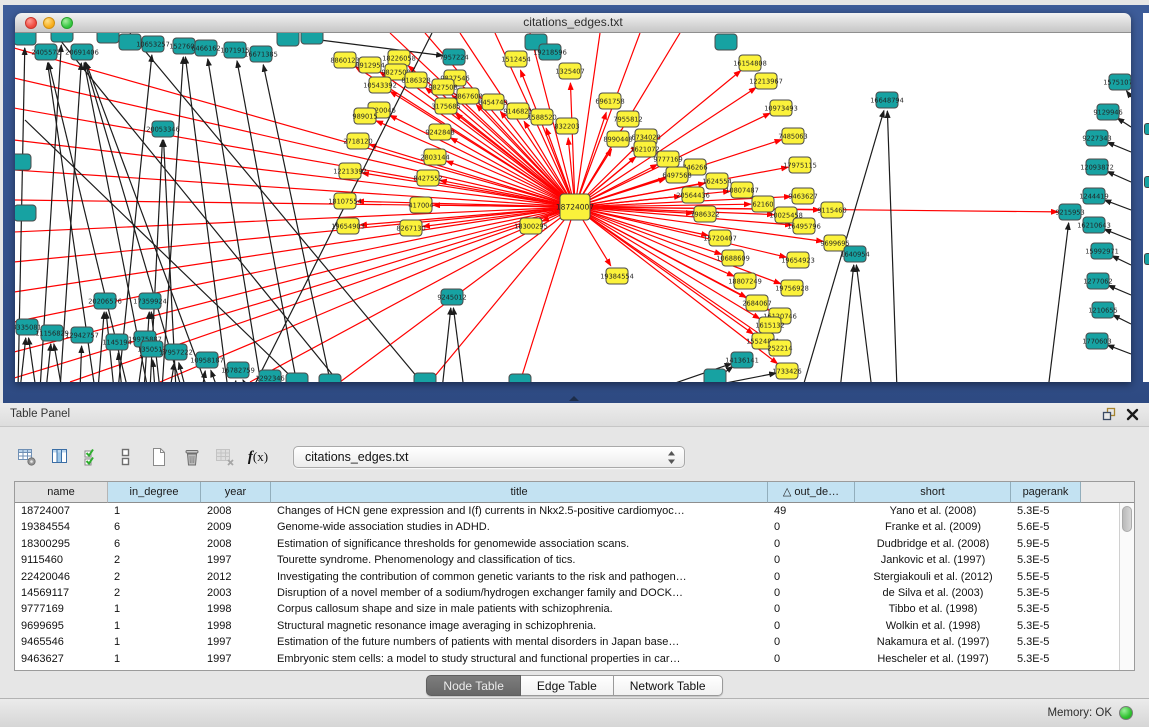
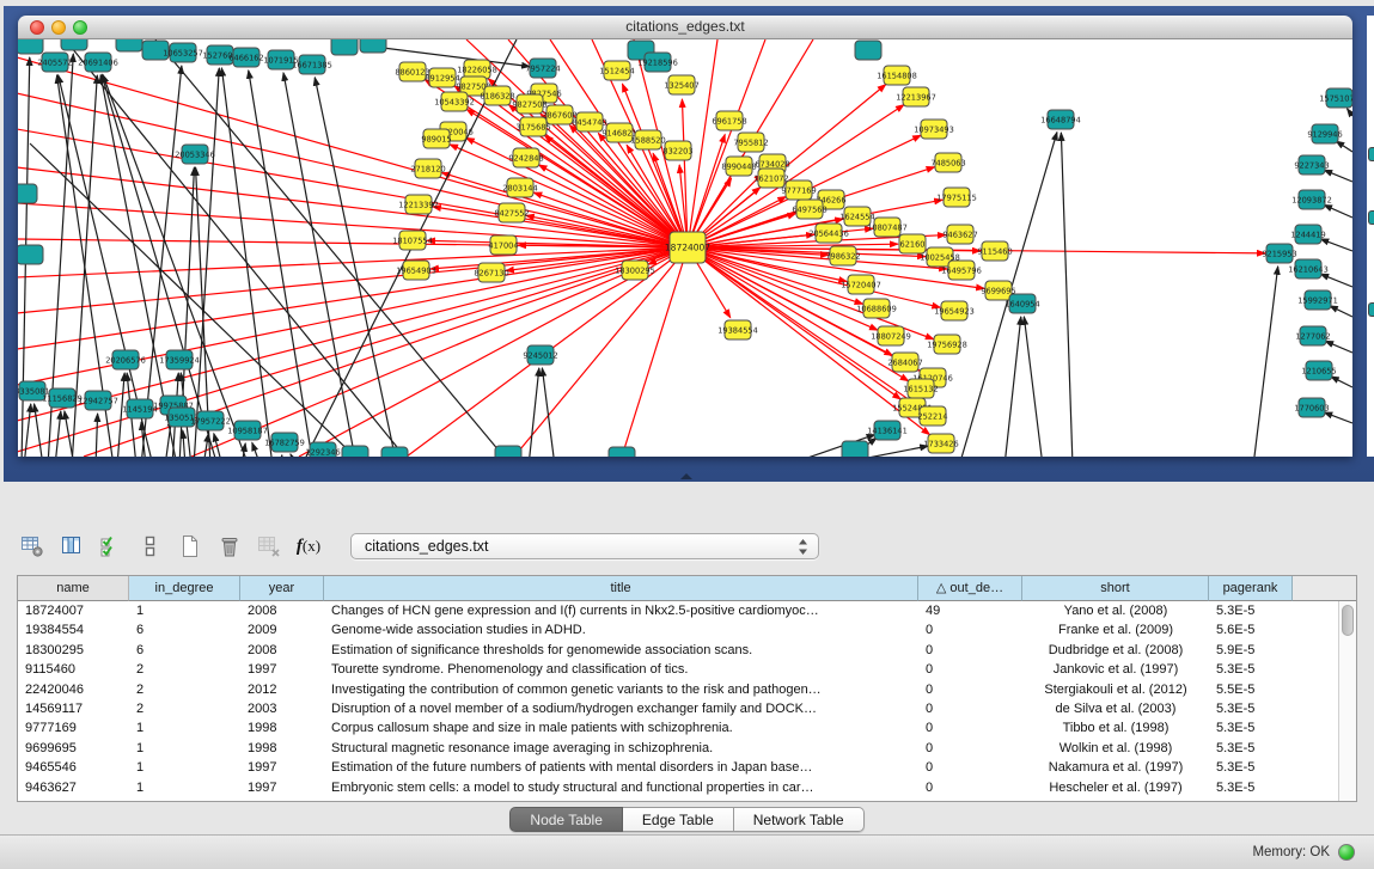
  citations_edges.txt
  18724007
  8860123
  8912954
  18226058
  982750
  10543392
  8186328
  9827546
  9827508
  2867608
  3175685
  8454749
  9146821
  1588520
  832203
  989015
  2718120
  9242848
  2803144
  12213392
  8427552
  18107554
  417004
  19654903
  8267130
  18300295
  1512454
  1325407
  6961758
  7955812
  6734028
  8990448
  1621072
  9777169
  46266
  6497568
  1624554
  20564436
  10807487
  62160
  9463627
  7986322
  10025458
  16495796
  9115460
  16154808
  12213967
  10973493
  7485063
  17975115
  19384554
  15720407
  18807249
  19654923
  19756928
  2684067
  16120746
  1615132
  252214
  1733426
  9699695
  2405572
  20691406
  10653257
  152760
  6466162
  1071915
  16671385
  7957224
  19218596
  20053346
  9335081
  11156829
  12942757
  20206576
  1145194
  17359924
  19975887
  135051
  17957222
  10958187
  16782759
  1292346
  9245012
  14136141
  16648794
  1575107
  9129946
  9227343
  12093872
  1244419
  9215953
  16210643
  15992971
  1277062
  1210655
  1770603
- Table Panel
  f(x)
  citations_edges.txt
  name
  in_degree
  year
  title
  △ out_de…
  short
  pagerank
  18724007
  1
  2008
  Changes of HCN gene expression and I(f) currents in Nkx2.5-positive cardiomyoc…
  49
  Yano et al. (2008)
  5.3E-5
  19384554
  6
  2009
  Genome-wide association studies in ADHD.
  0
  Franke et al. (2009)
  5.6E-5
  18300295
  6
  2008
  Estimation of significance thresholds for genomewide association scans.
  0
  Dudbridge et al. (2008)
  5.9E-5
  9115460
  2
  1997
  Tourette syndrome. Phenomenology and classification of tics.
  0
  Jankovic et al. (1997)
  5.3E-5
  22420046
  2
  2012
  Investigating the contribution of common genetic variants to the risk and pathogen…
  0
  Stergiakouli et al. (2012)
  5.5E-5
  14569117
  2
  2003
  Disruption of a novel member of a sodium/hydrogen exchanger family and DOCK…
  0
  de Silva et al. (2003)
  5.3E-5
  9777169
  1
  1998
  Corpus callosum shape and size in male patients with schizophrenia.
  0
  Tibbo et al. (1998)
  5.3E-5
  9699695
  1
  1998
  Structural magnetic resonance image averaging in schizophrenia.
  0
  Wolkin et al. (1998)
  5.3E-5
  9465546
  1
  1997
  Estimation of the future numbers of patients with mental disorders in Japan base…
  0
  Nakamura et al. (1997)
  5.3E-5
  9463627
  1
  1997
  Embryonic stem cells: a model to study structural and functional properties in car…
  0
  Hescheler et al. (1997)
  5.3E-5
  Node Table
  Edge Table
  Network Table
  Memory: OK
